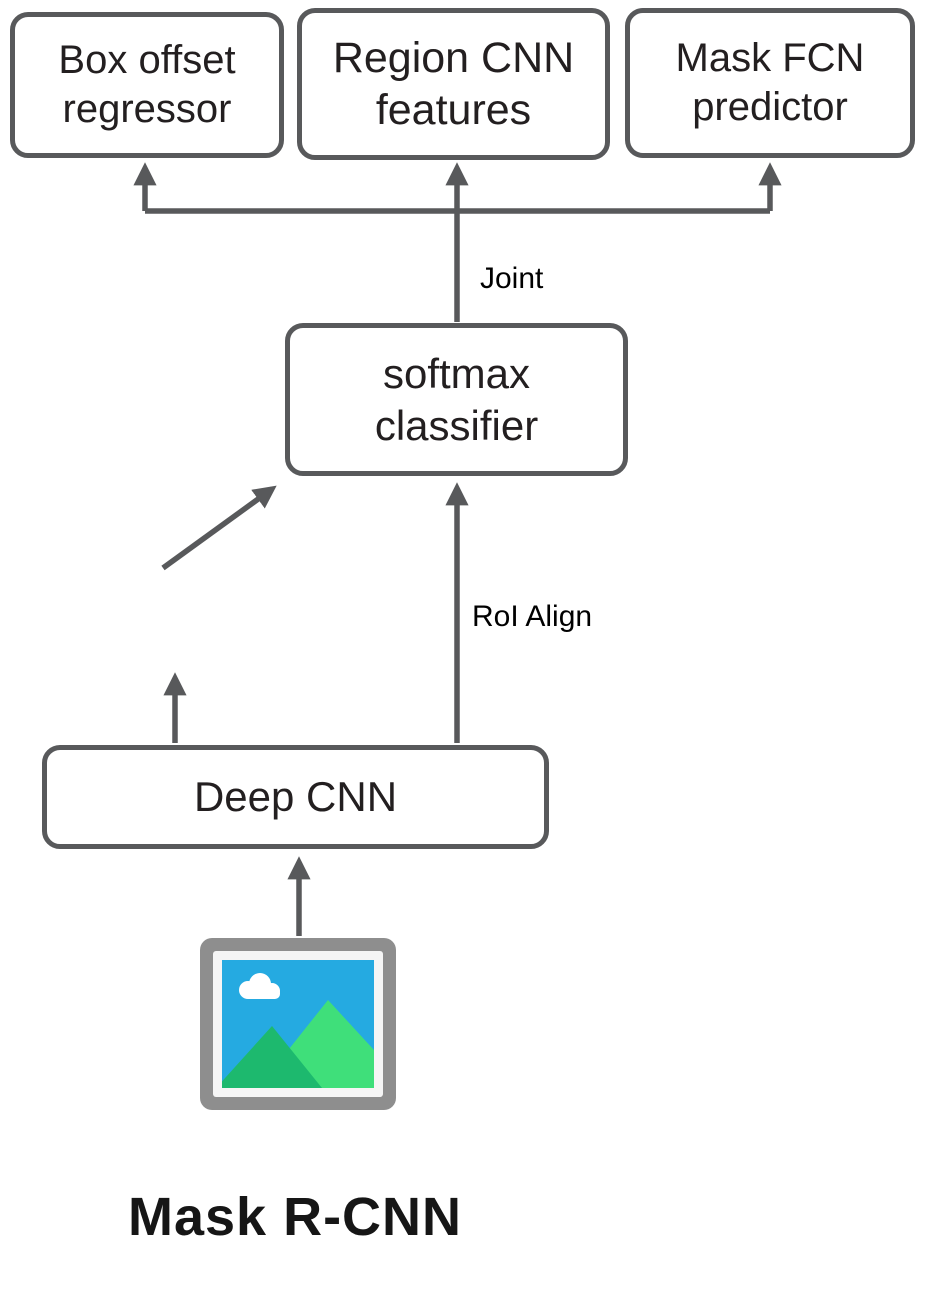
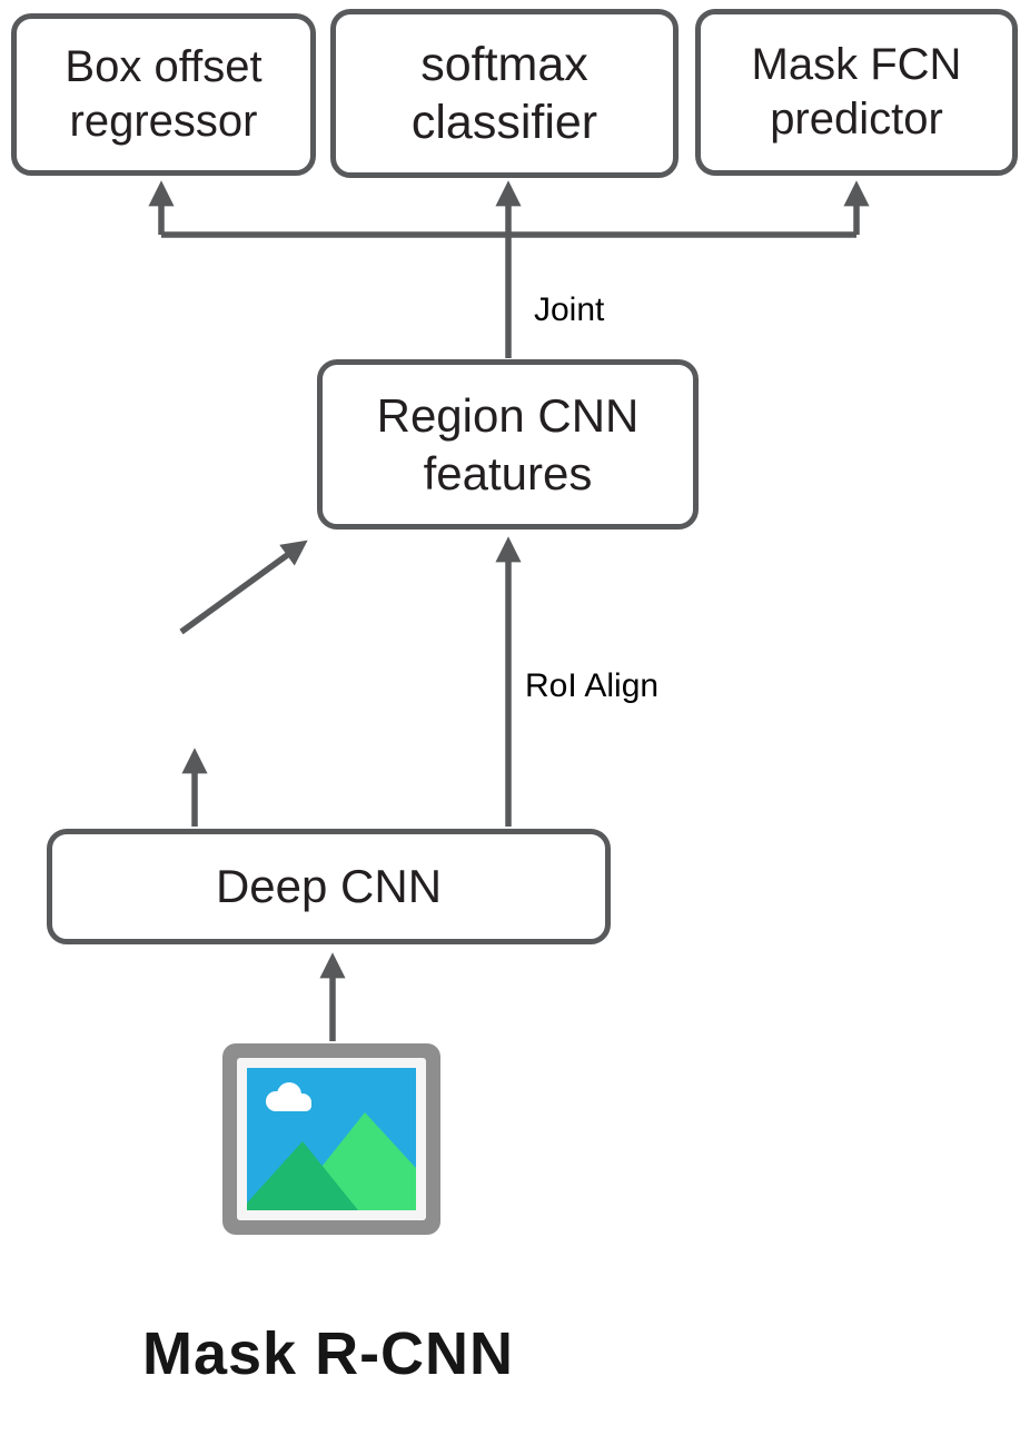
  Box offset regressor
- Region CNN features
+ softmax classifier
  Mask FCN predictor
- softmax classifier
+ Region CNN features
  Deep CNN
  Joint
  RoI Align
  Mask R-CNN
